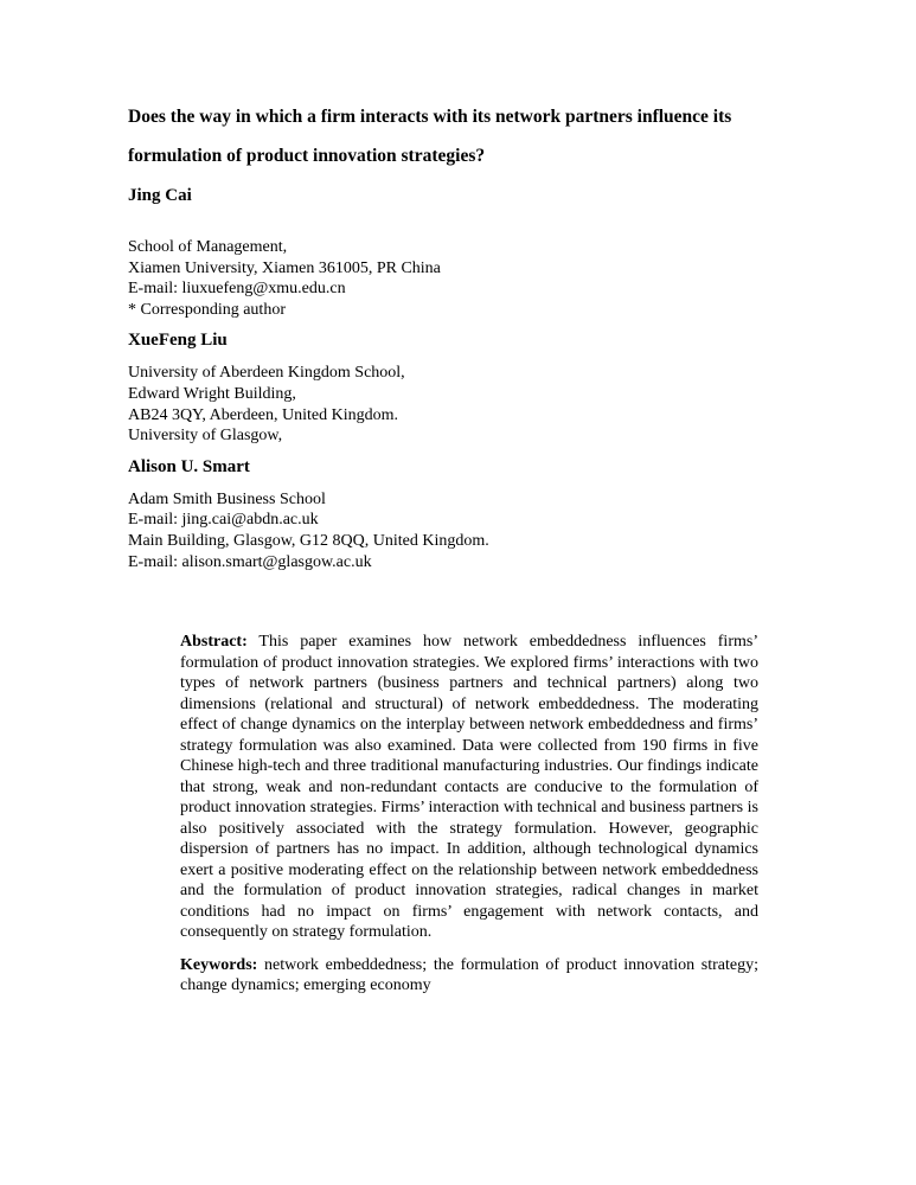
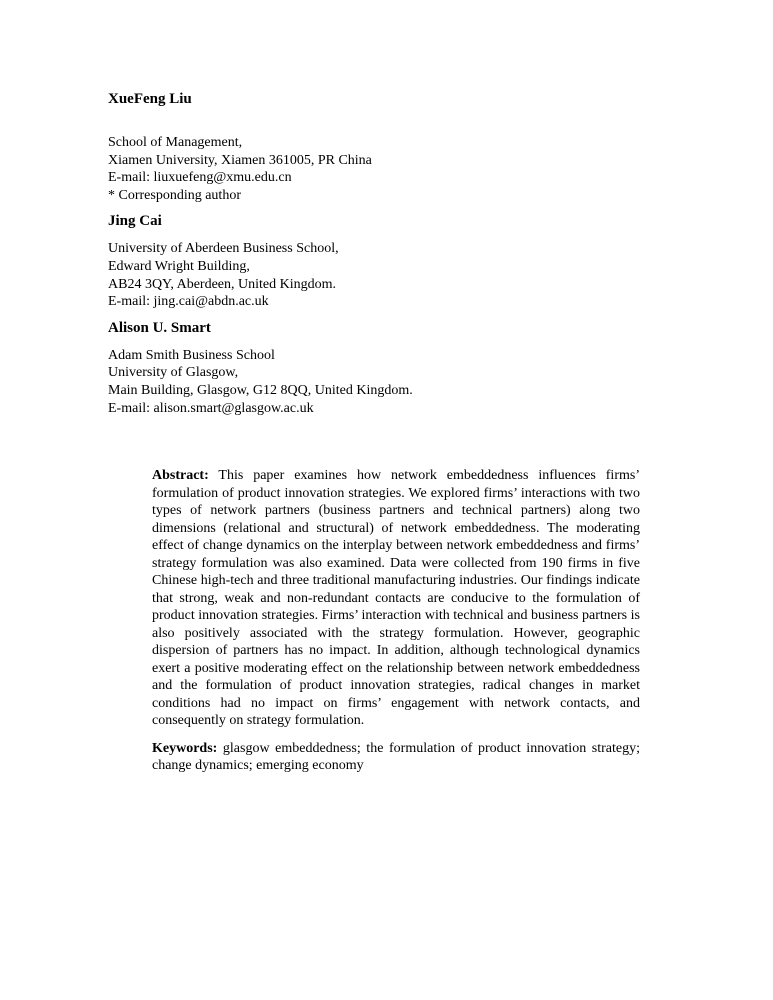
- Does the way in which a firm interacts with its network partners influence its formulation of product innovation strategies?
- Jing Cai
+ XueFeng Liu
  School of Management,
  Xiamen University, Xiamen 361005, PR China
  E-mail: liuxuefeng@xmu.edu.cn
  * Corresponding author
- XueFeng Liu
+ Jing Cai
- University of Aberdeen Kingdom School,
+ University of Aberdeen Business School,
  Edward Wright Building,
  AB24 3QY, Aberdeen, United Kingdom.
- University of Glasgow,
+ E-mail: jing.cai@abdn.ac.uk
  Alison U. Smart
  Adam Smith Business School
- E-mail: jing.cai@abdn.ac.uk
+ University of Glasgow,
  Main Building, Glasgow, G12 8QQ, United Kingdom.
  E-mail: alison.smart@glasgow.ac.uk
  Abstract: This paper examines how network embeddedness influences firms’ formulation of product innovation strategies. We explored firms’ interactions with two types of network partners (business partners and technical partners) along two dimensions (relational and structural) of network embeddedness. The moderating effect of change dynamics on the interplay between network embeddedness and firms’ strategy formulation was also examined. Data were collected from 190 firms in five Chinese high-tech and three traditional manufacturing industries. Our findings indicate that strong, weak and non-redundant contacts are conducive to the formulation of product innovation strategies. Firms’ interaction with technical and business partners is also positively associated with the strategy formulation. However, geographic dispersion of partners has no impact. In addition, although technological dynamics exert a positive moderating effect on the relationship between network embeddedness and the formulation of product innovation strategies, radical changes in market conditions had no impact on firms’ engagement with network contacts, and consequently on strategy formulation.
- Keywords: network embeddedness; the formulation of product innovation strategy; change dynamics; emerging economy
+ Keywords: glasgow embeddedness; the formulation of product innovation strategy; change dynamics; emerging economy
